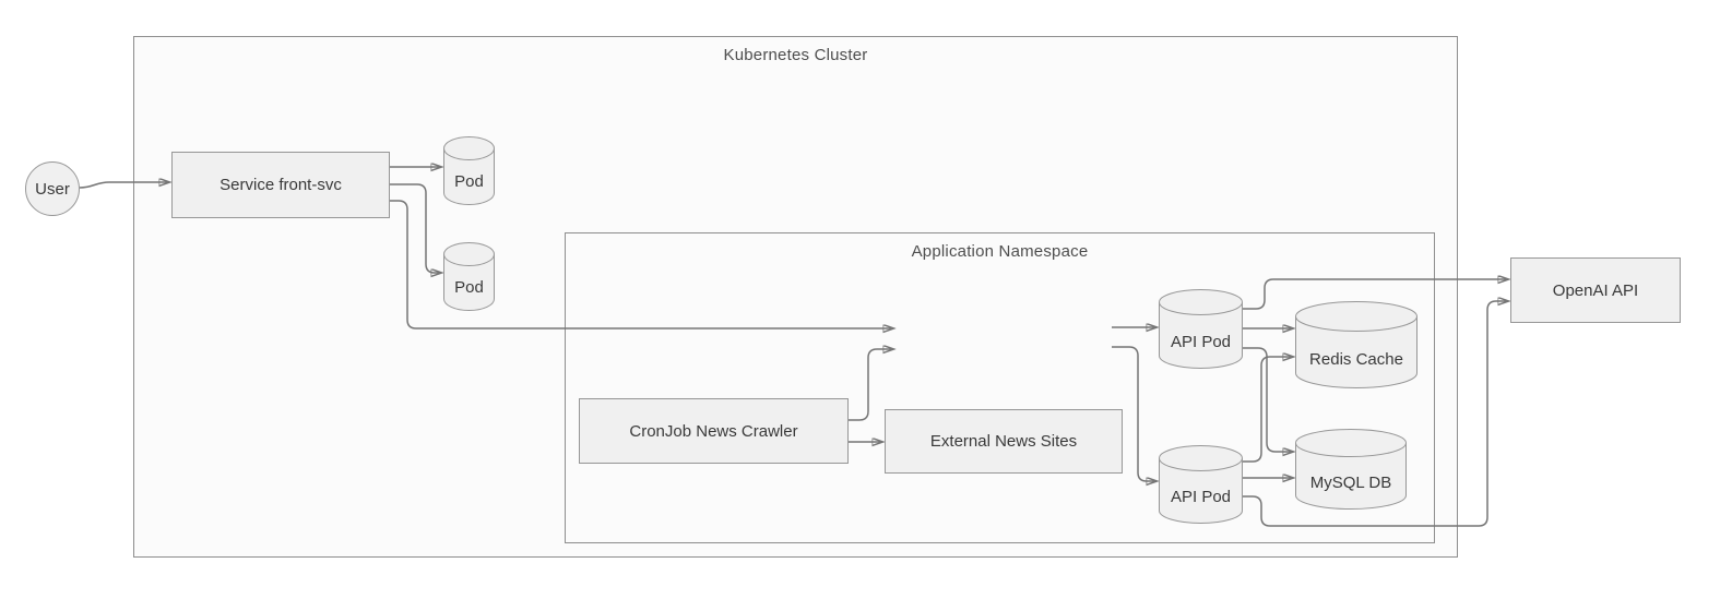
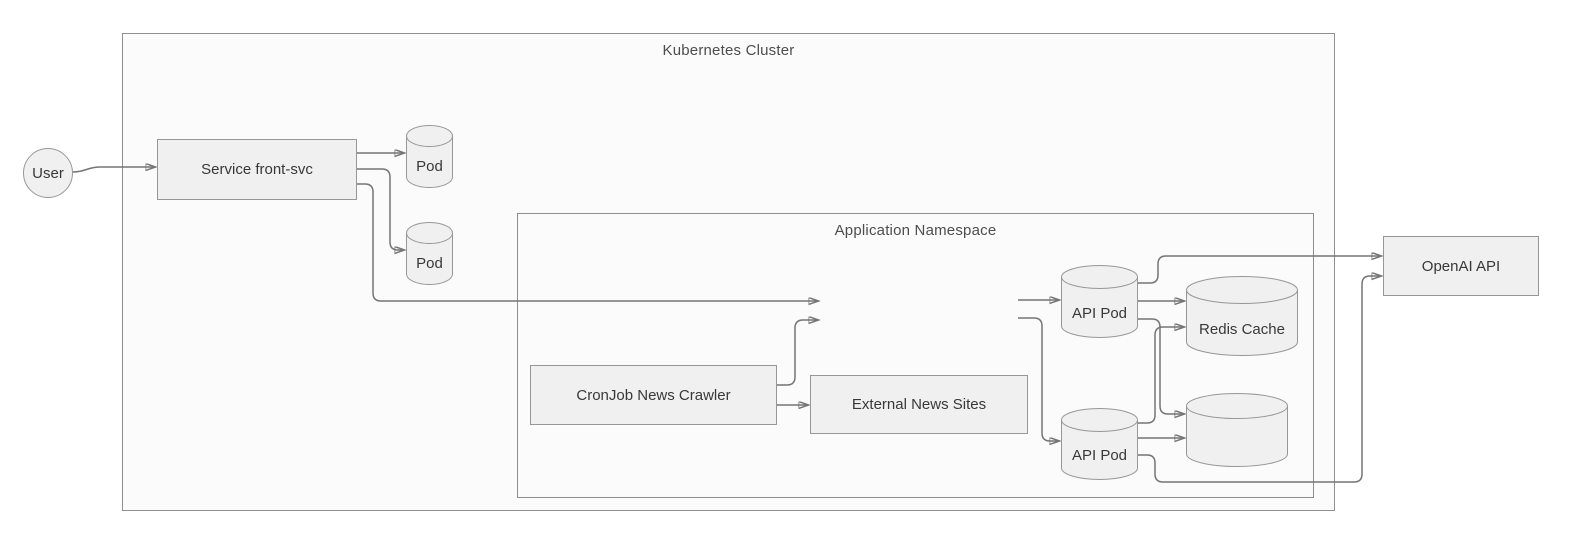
  Kubernetes Cluster
  Application Namespace
  User
  Service front-svc
  Pod
  Pod
  CronJob News Crawler
  External News Sites
  API Pod
  API Pod
  Redis Cache
- MySQL DB
  OpenAI API
